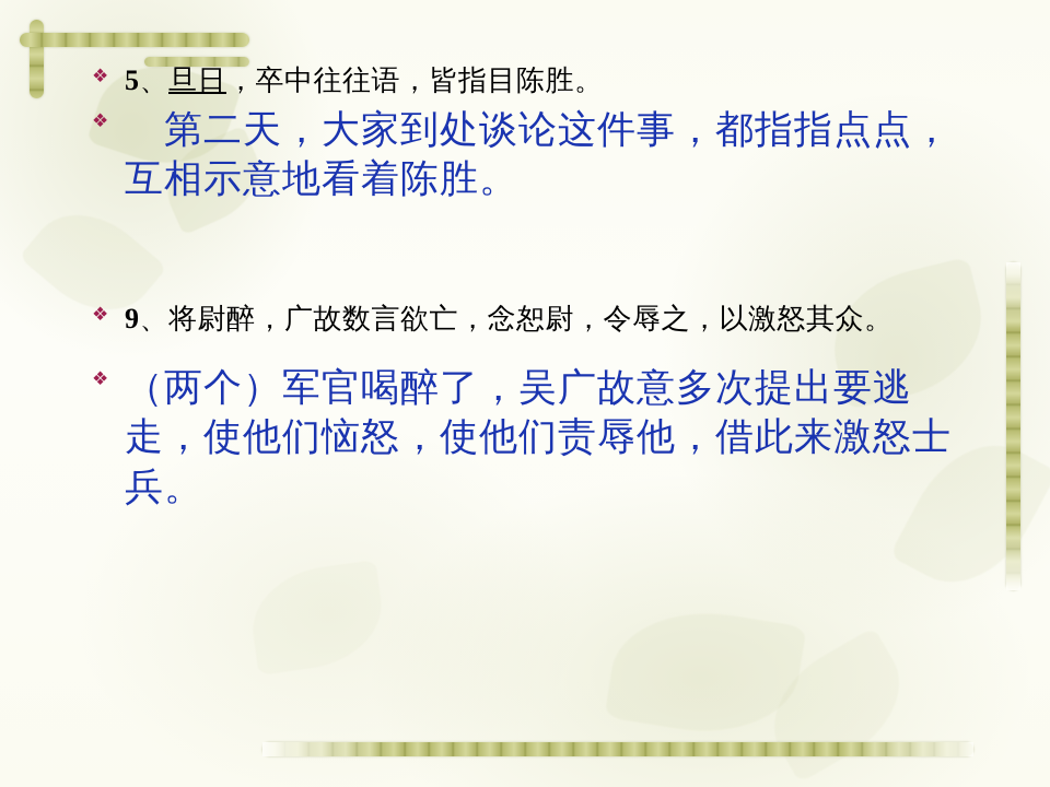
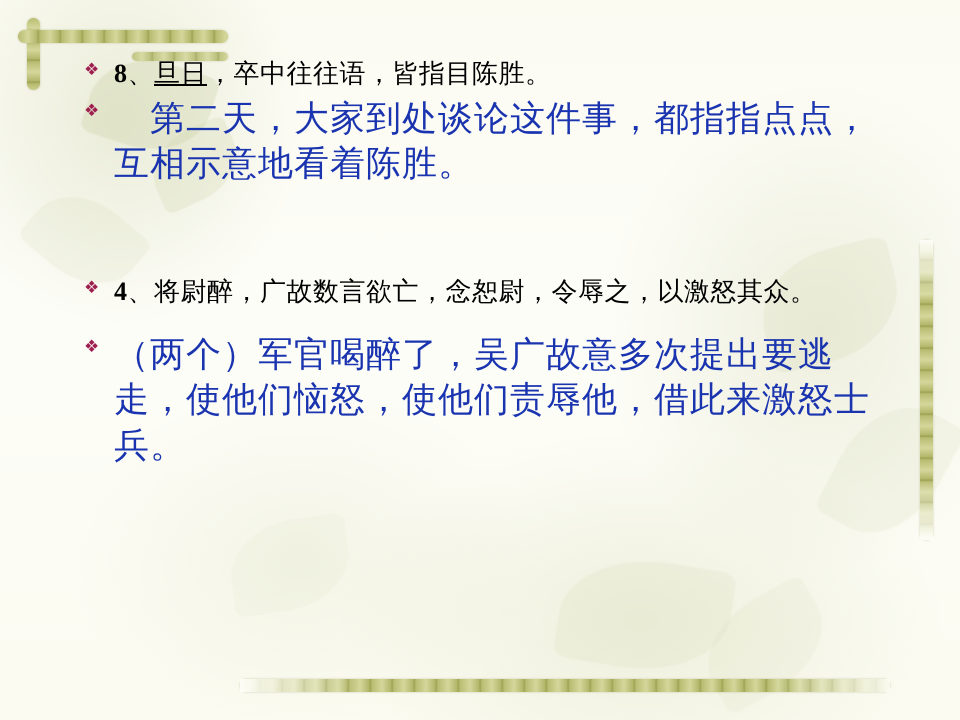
  ❖
- 5、旦日，卒中往往语，皆指目陈胜。
+ 8、旦日，卒中往往语，皆指目陈胜。
  ❖
  第二天，大家到处谈论这件事，都指指点点，互相示意地看着陈胜。
  ❖
- 9、将尉醉，广故数言欲亡，念恕尉，令辱之，以激怒其众。
+ 4、将尉醉，广故数言欲亡，念恕尉，令辱之，以激怒其众。
  ❖
  （两个）军官喝醉了，吴广故意多次提出要逃走，使他们恼怒，使他们责辱他，借此来激怒士兵。
